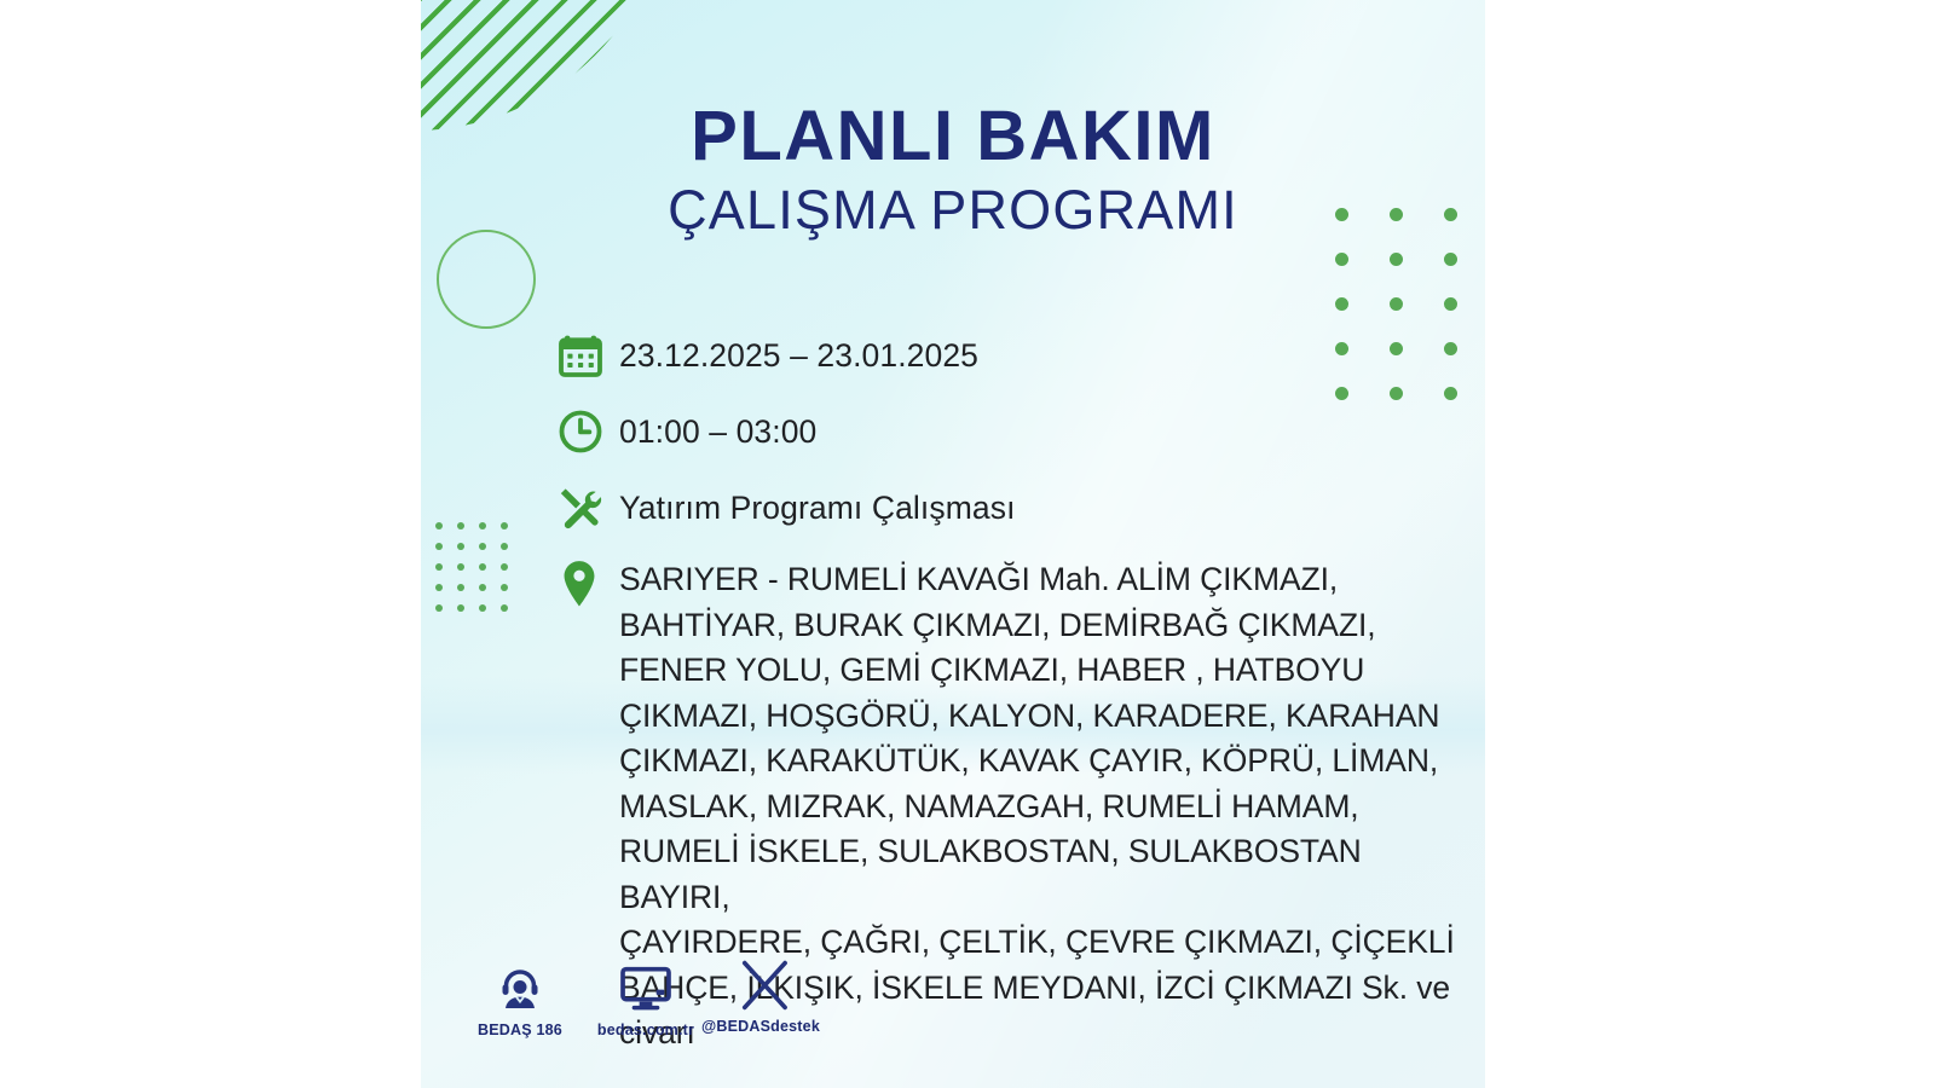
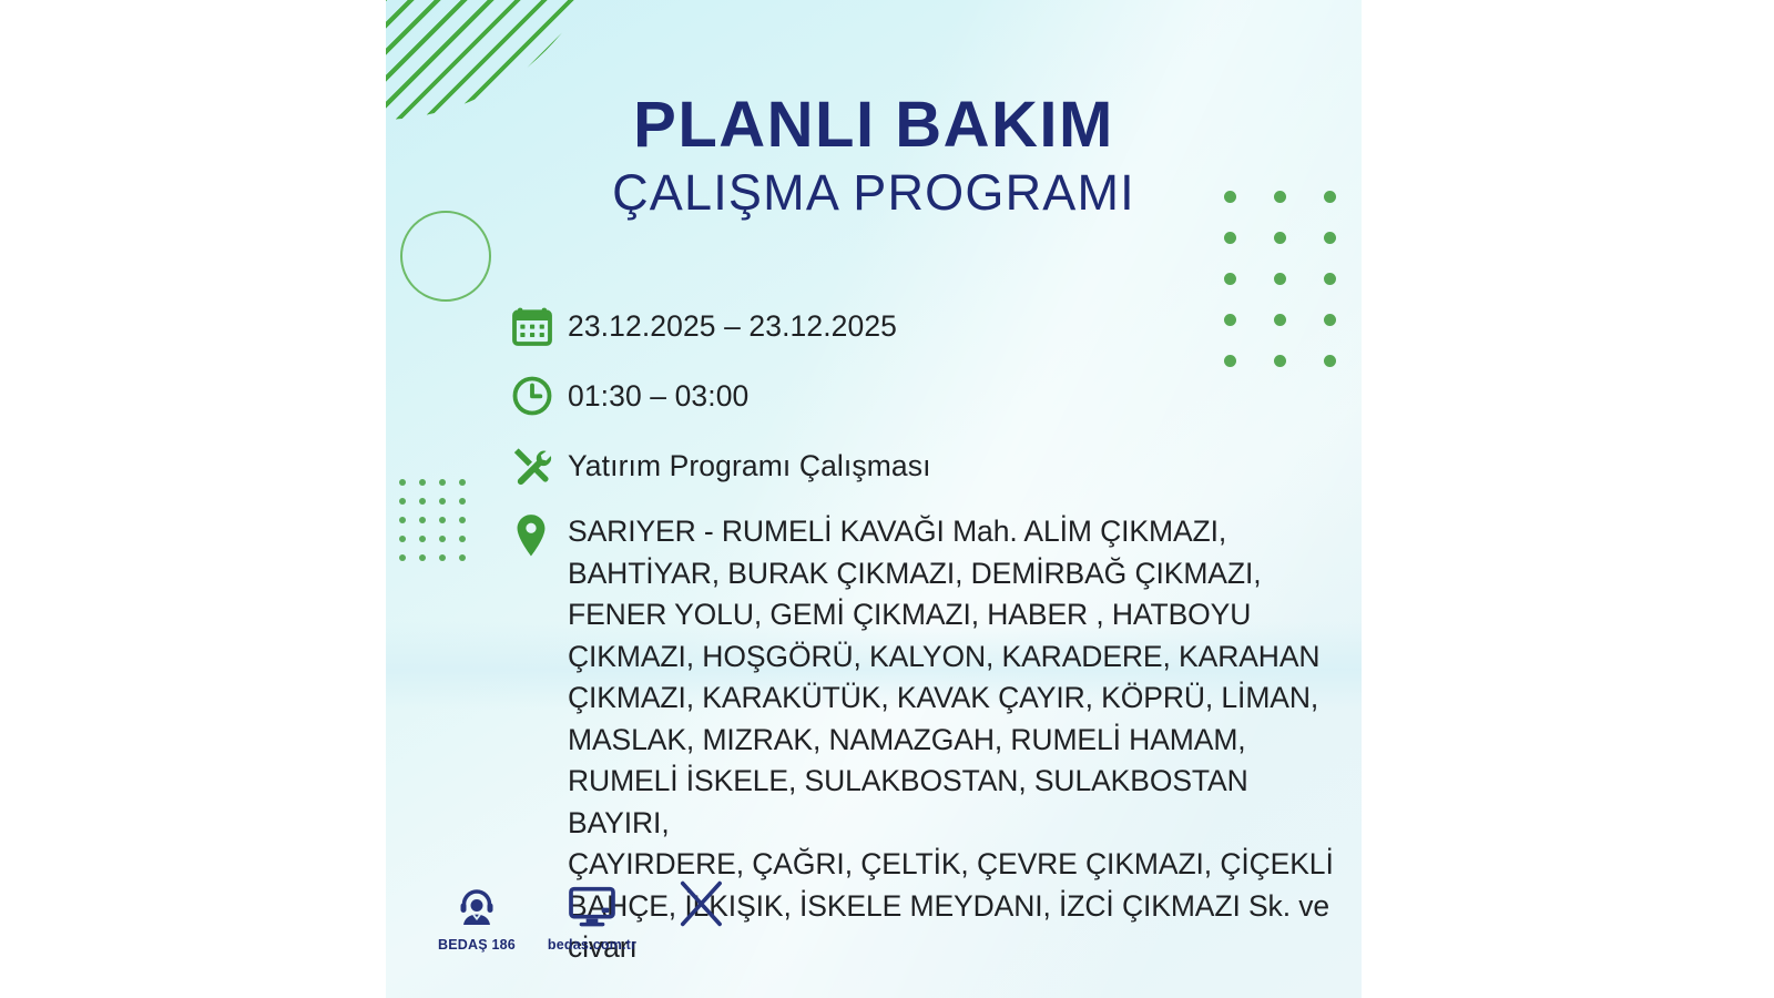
  PLANLI BAKIM
  ÇALIŞMA PROGRAMI
- 23.12.2025 – 23.01.2025
+ 23.12.2025 – 23.12.2025
- 01:00 – 03:00
+ 01:30 – 03:00
  Yatırım Programı Çalışması
  SARIYER - RUMELİ KAVAĞI Mah. ALİM ÇIKMAZI,
  BAHTİYAR, BURAK ÇIKMAZI, DEMİRBAĞ ÇIKMAZI,
  FENER YOLU, GEMİ ÇIKMAZI, HABER , HATBOYU
  ÇIKMAZI, HOŞGÖRÜ, KALYON, KARADERE, KARAHAN
  ÇIKMAZI, KARAKÜTÜK, KAVAK ÇAYIR, KÖPRÜ, LİMAN,
  MASLAK, MIZRAK, NAMAZGAH, RUMELİ HAMAM,
  RUMELİ İSKELE, SULAKBOSTAN, SULAKBOSTAN BAYIRI,
  ÇAYIRDERE, ÇAĞRI, ÇELTİK, ÇEVRE ÇIKMAZI, ÇİÇEKLİ
  BAHÇE, İKIŞIK, İSKELE MEYDANI, İZCİ ÇIKMAZI Sk. ve
  civarı
  BEDAŞ 186
  bedas.com.tr
- @BEDASdestek
